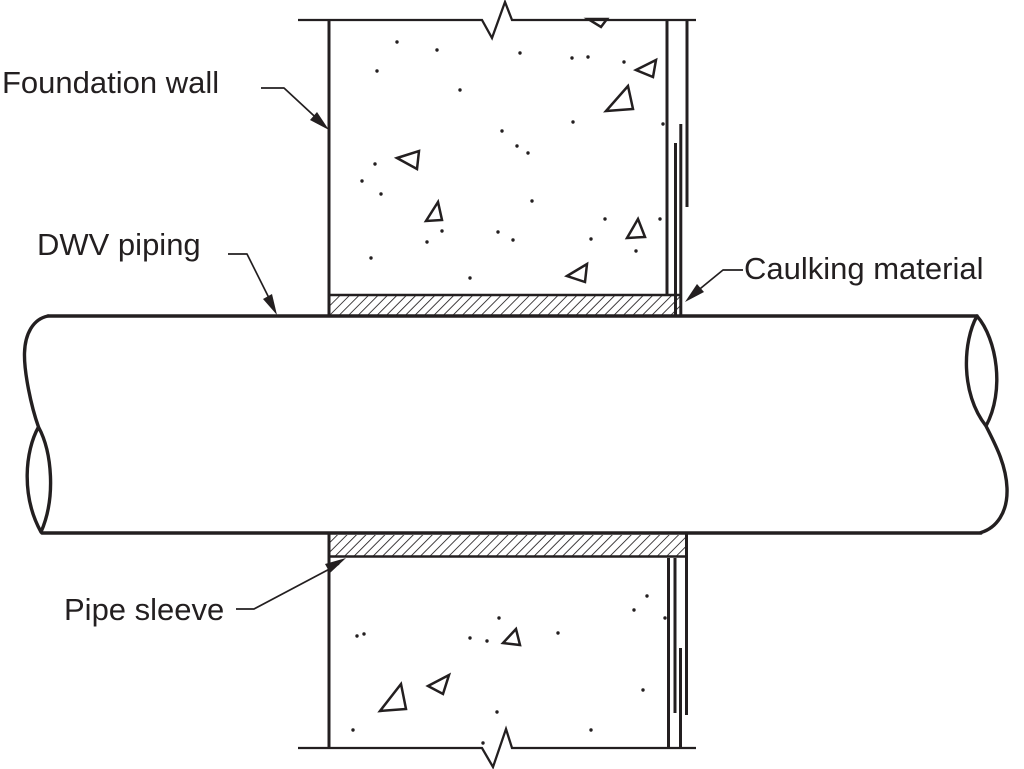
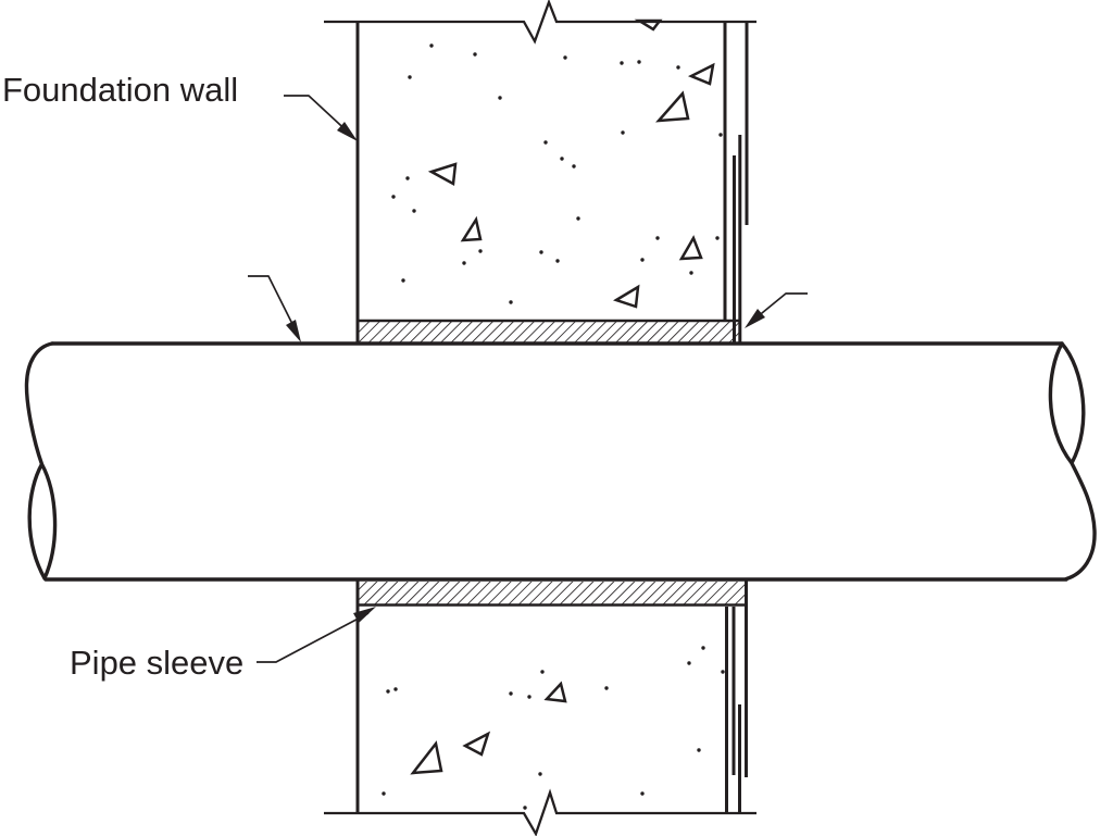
  Foundation wall
- DWV piping
- Caulking material
  Pipe sleeve
